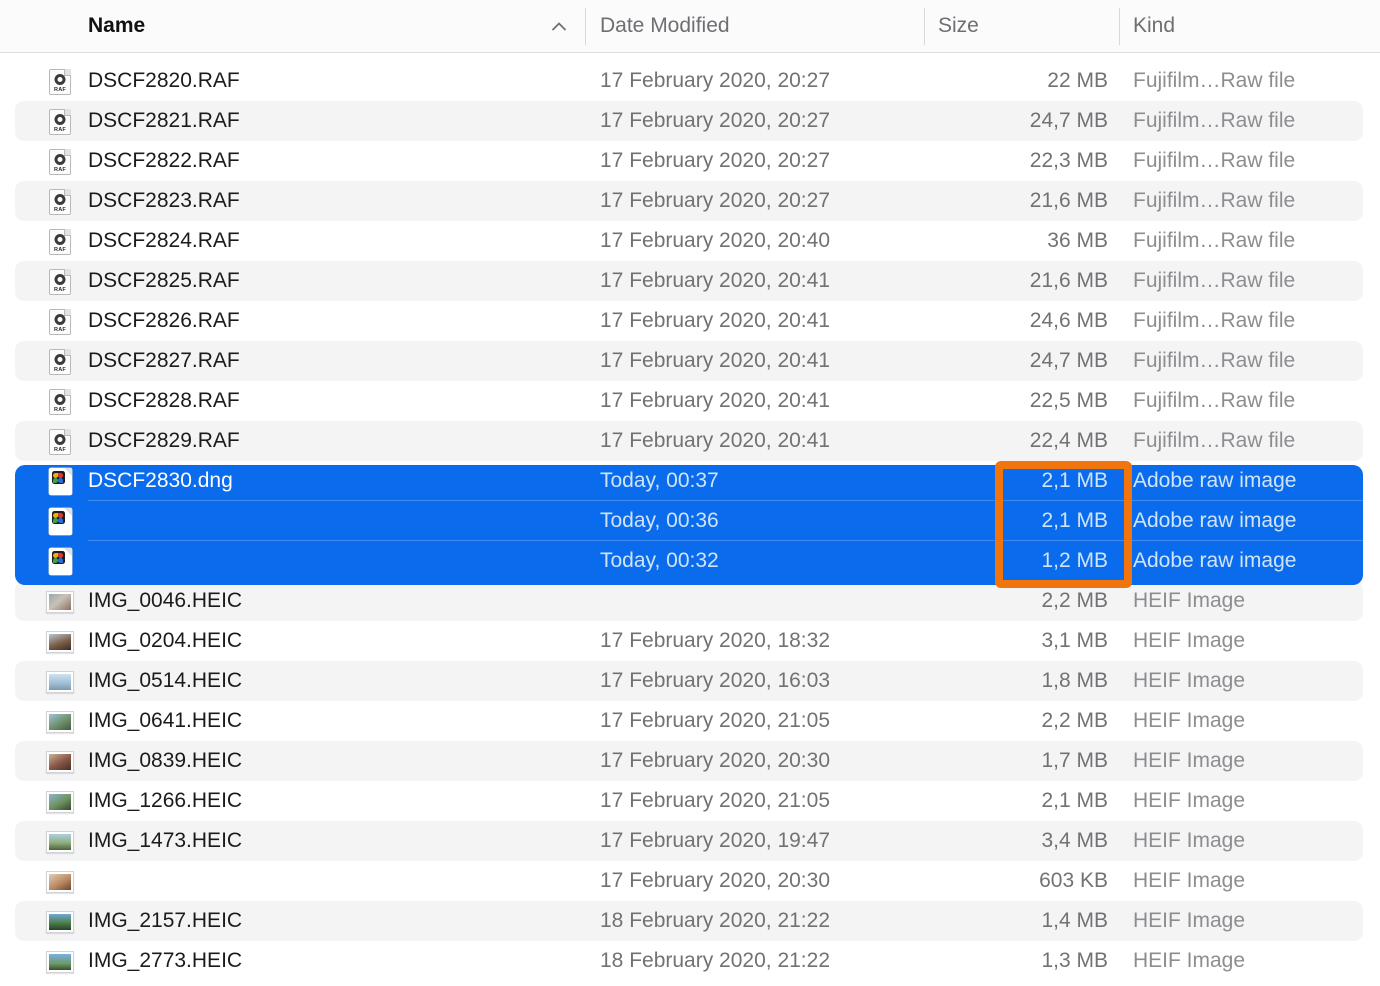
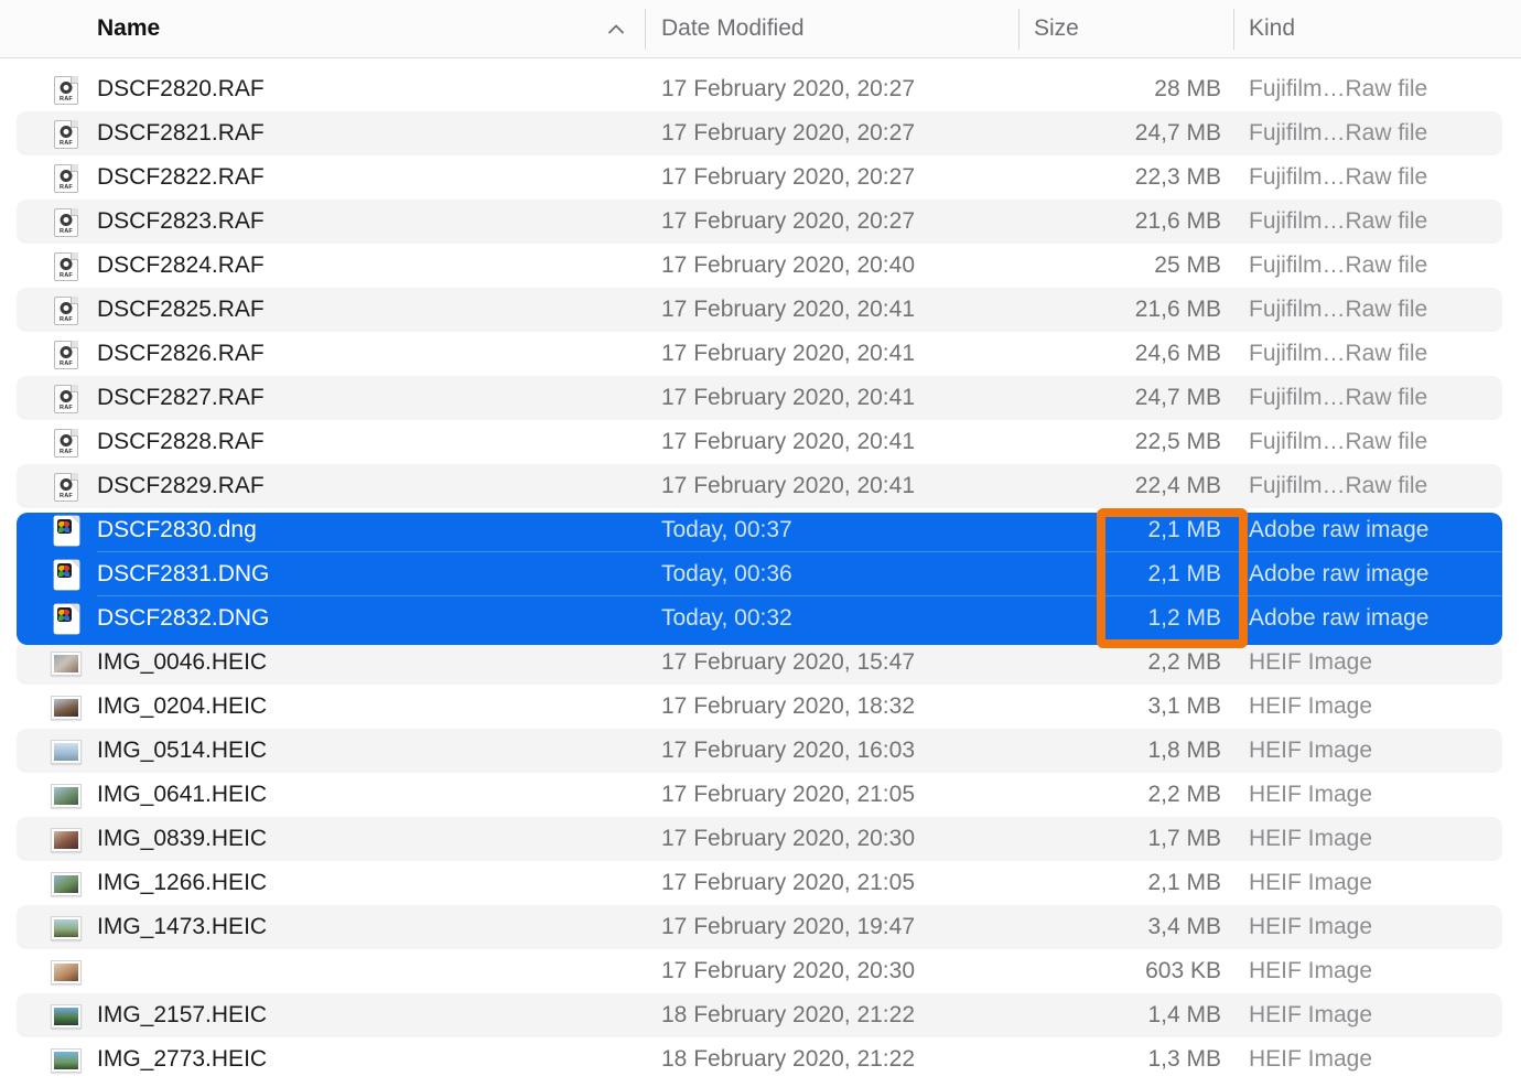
  Name
  Date Modified
  Size
  Kind
  DSCF2820.RAF
  17 February 2020, 20:27
- 22 MB
+ 28 MB
  Fujifilm…Raw file
  DSCF2821.RAF
  17 February 2020, 20:27
  24,7 MB
  Fujifilm…Raw file
  DSCF2822.RAF
  17 February 2020, 20:27
  22,3 MB
  Fujifilm…Raw file
  DSCF2823.RAF
  17 February 2020, 20:27
  21,6 MB
  Fujifilm…Raw file
  DSCF2824.RAF
  17 February 2020, 20:40
- 36 MB
+ 25 MB
  Fujifilm…Raw file
  DSCF2825.RAF
  17 February 2020, 20:41
  21,6 MB
  Fujifilm…Raw file
  DSCF2826.RAF
  17 February 2020, 20:41
  24,6 MB
  Fujifilm…Raw file
  DSCF2827.RAF
  17 February 2020, 20:41
  24,7 MB
  Fujifilm…Raw file
  DSCF2828.RAF
  17 February 2020, 20:41
  22,5 MB
  Fujifilm…Raw file
  DSCF2829.RAF
  17 February 2020, 20:41
  22,4 MB
  Fujifilm…Raw file
  DSCF2830.dng
  Today, 00:37
  2,1 MB
  Adobe raw image
+ DSCF2831.DNG
  Today, 00:36
  2,1 MB
  Adobe raw image
+ DSCF2832.DNG
  Today, 00:32
  1,2 MB
  Adobe raw image
  IMG_0046.HEIC
+ 17 February 2020, 15:47
  2,2 MB
  HEIF Image
  IMG_0204.HEIC
  17 February 2020, 18:32
  3,1 MB
  HEIF Image
  IMG_0514.HEIC
  17 February 2020, 16:03
  1,8 MB
  HEIF Image
  IMG_0641.HEIC
  17 February 2020, 21:05
  2,2 MB
  HEIF Image
  IMG_0839.HEIC
  17 February 2020, 20:30
  1,7 MB
  HEIF Image
  IMG_1266.HEIC
  17 February 2020, 21:05
  2,1 MB
  HEIF Image
  IMG_1473.HEIC
  17 February 2020, 19:47
  3,4 MB
  HEIF Image
  17 February 2020, 20:30
  603 KB
  HEIF Image
  IMG_2157.HEIC
  18 February 2020, 21:22
  1,4 MB
  HEIF Image
  IMG_2773.HEIC
  18 February 2020, 21:22
  1,3 MB
  HEIF Image
